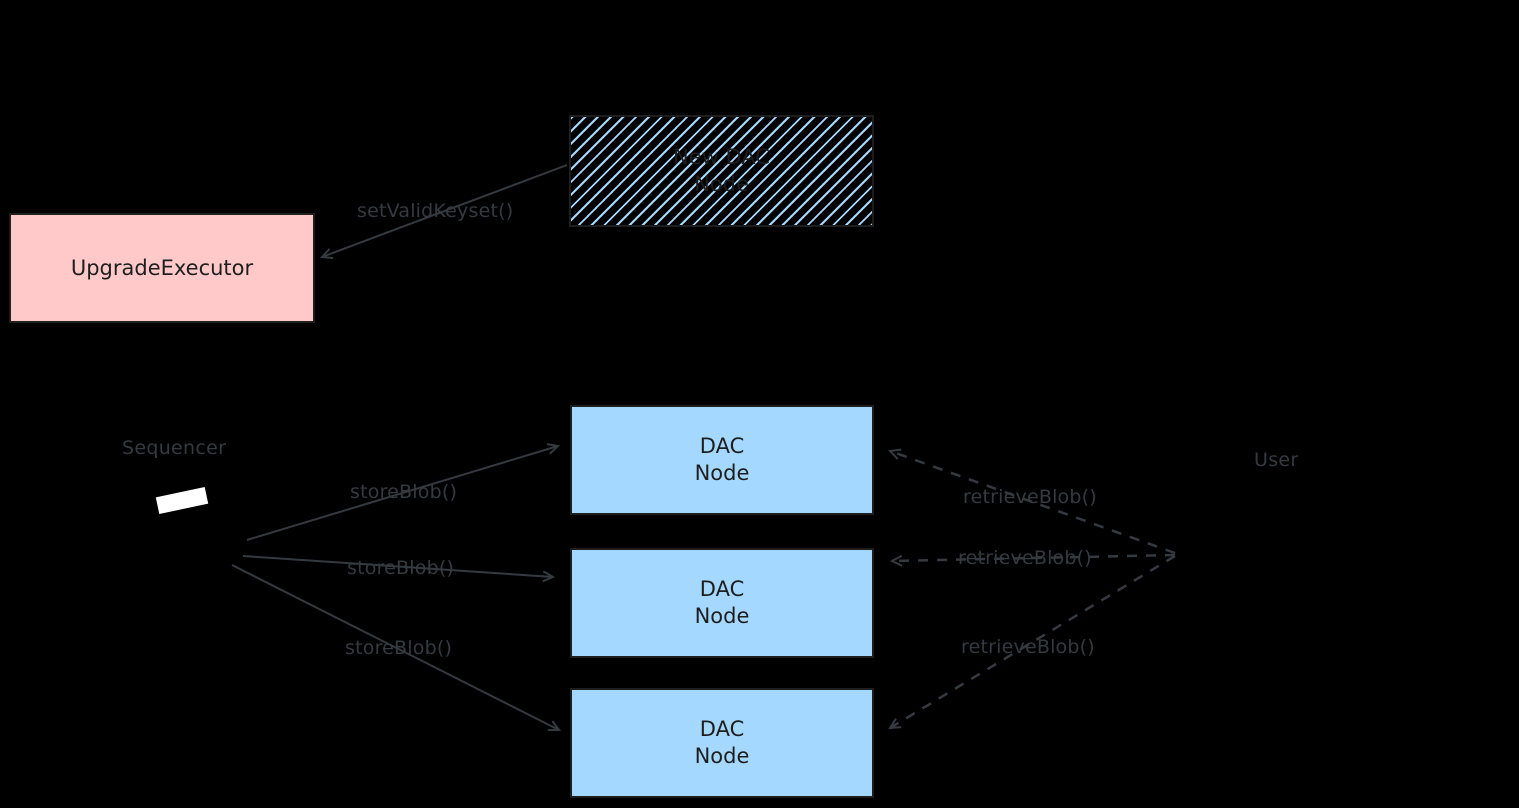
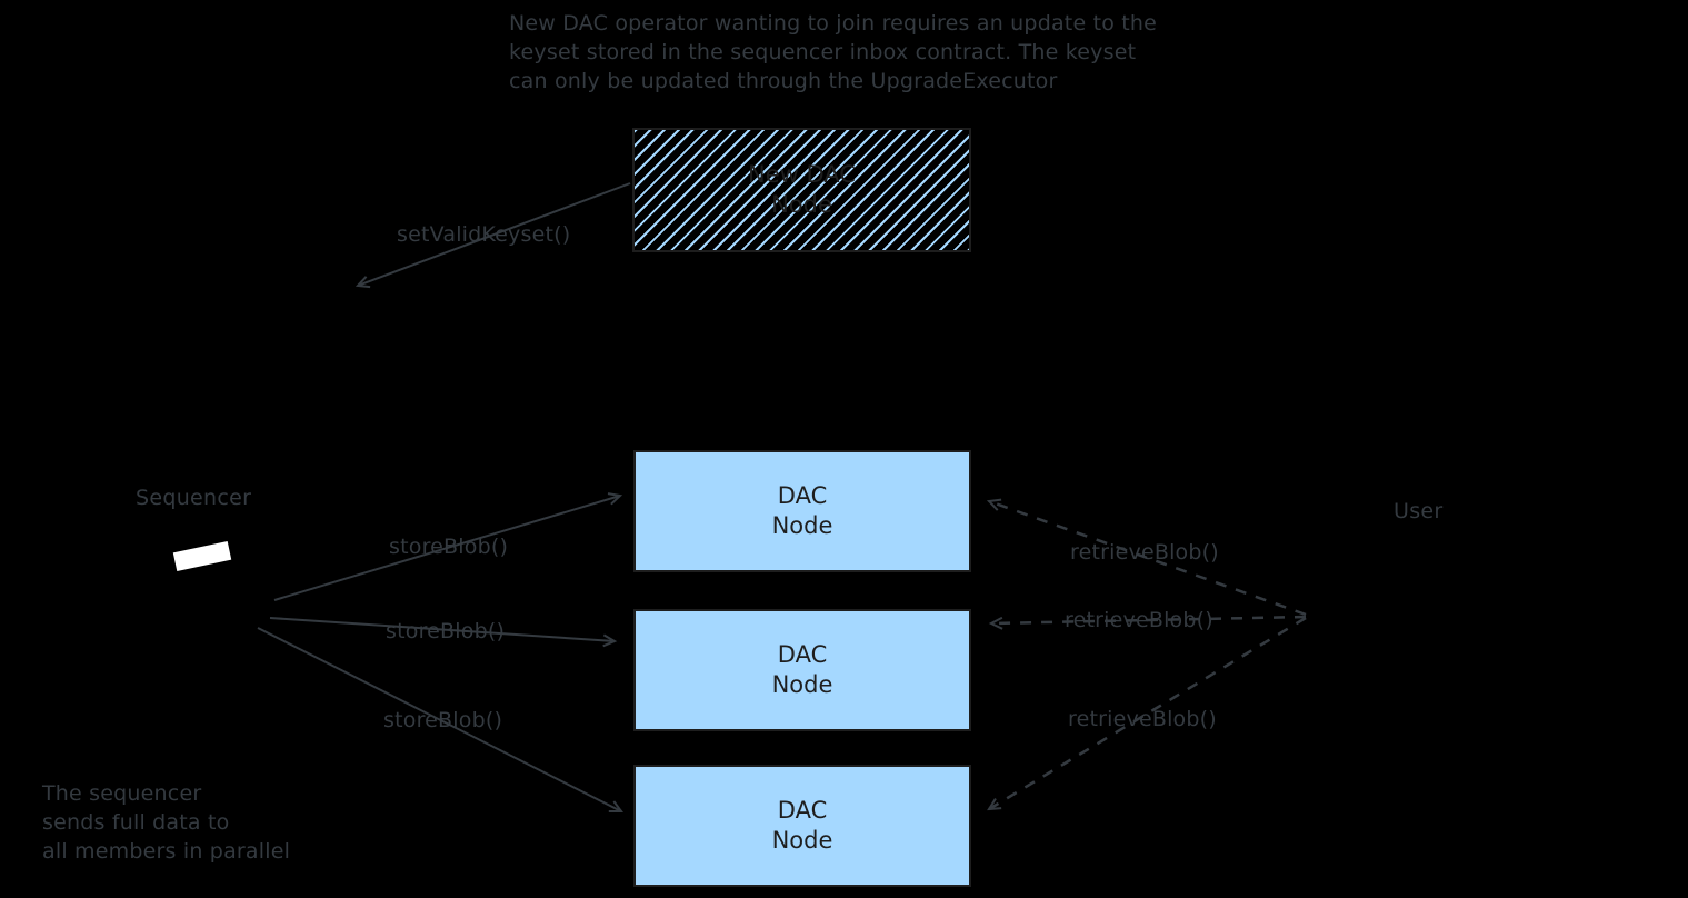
+ New DAC operator wanting to join requires an update to the
+ keyset stored in the sequencer inbox contract. The keyset
+ can only be updated through the UpgradeExecutor
+ The sequencer
+ sends full data to
+ all members in parallel
  New DAC
  Node
- UpgradeExecutor
  DAC
  Node
  DAC
  Node
  DAC
  Node
  Sequencer
  User
  setValidKeyset()
  storeBlob()
  storeBlob()
  storeBlob()
  retrieveBlob()
  retrieveBlob()
  retrieveBlob()
